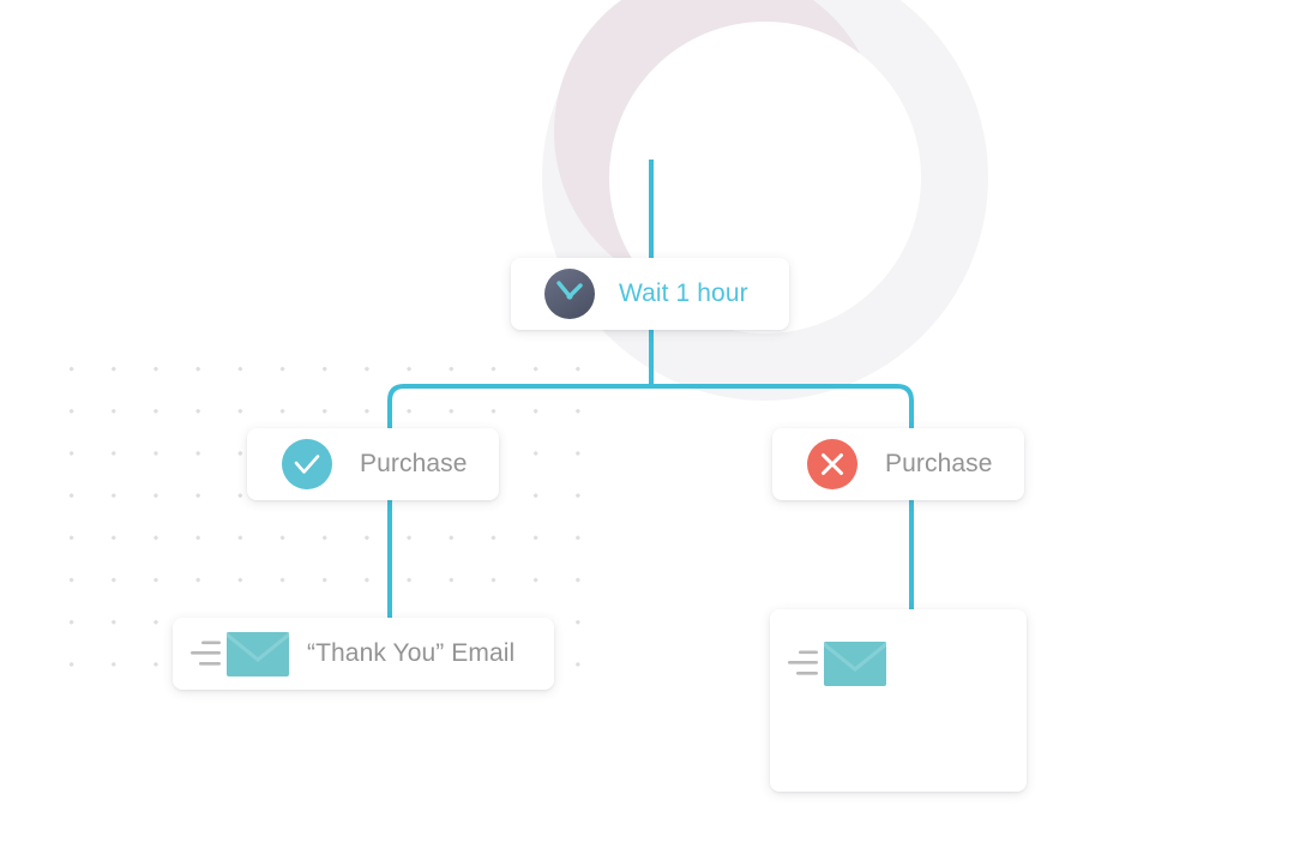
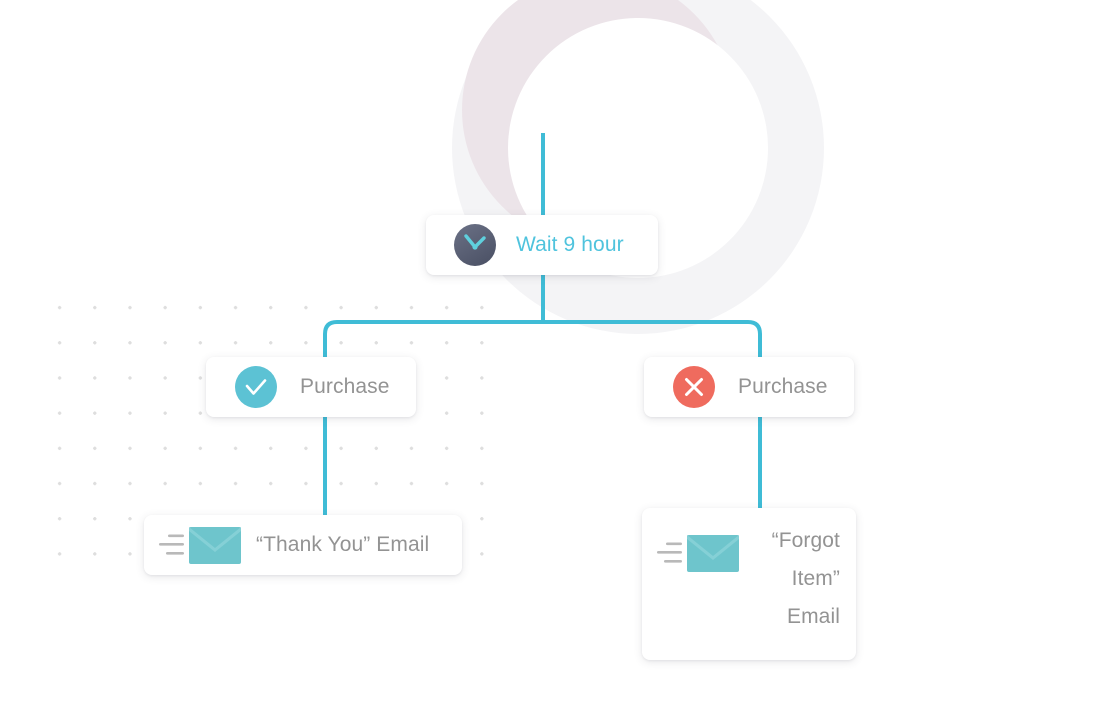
- Wait 1 hour
+ Wait 9 hour
  Purchase
  Purchase
  “Thank You” Email
+ “Forgot Item” Email
